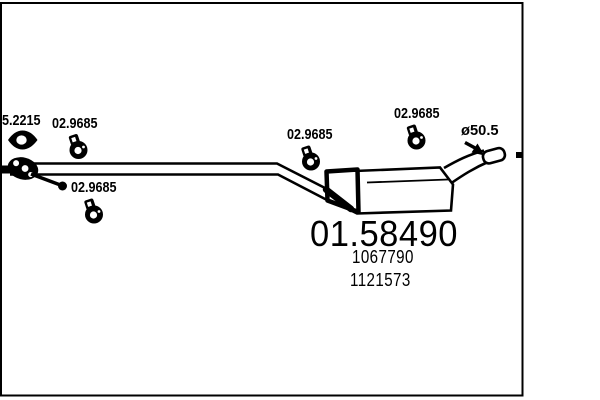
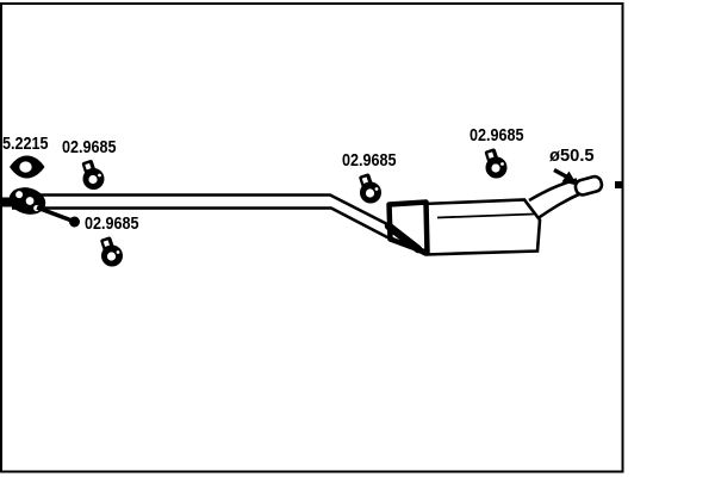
  5.2215
  02.9685
  02.9685
  02.9685
  02.9685
  ø50.5
- 01.58490
- 1067790
- 1121573
